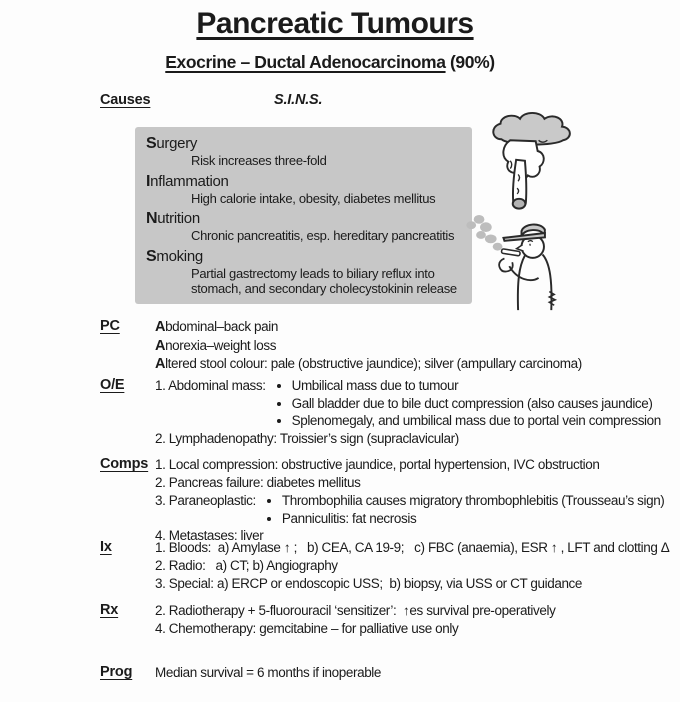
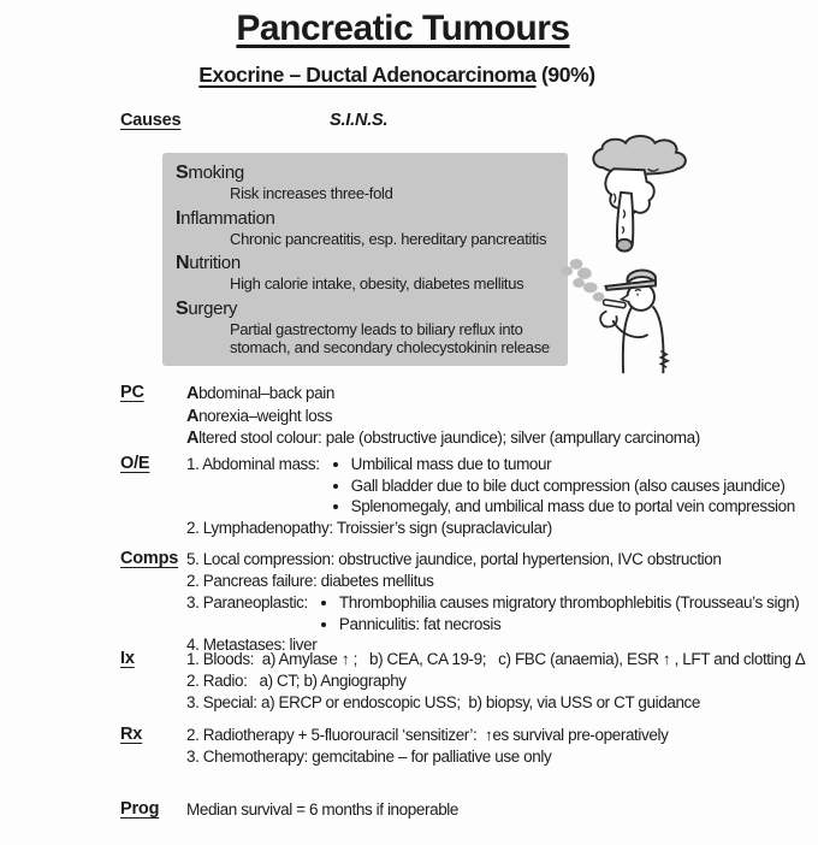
  Pancreatic Tumours
  Exocrine – Ductal Adenocarcinoma (90%)
  Causes
  S.I.N.S.
- Surgery
+ Smoking
  Risk increases three-fold
  Inflammation
- High calorie intake, obesity, diabetes mellitus
+ Chronic pancreatitis, esp. hereditary pancreatitis
  Nutrition
- Chronic pancreatitis, esp. hereditary pancreatitis
+ High calorie intake, obesity, diabetes mellitus
- Smoking
+ Surgery
  Partial gastrectomy leads to biliary reflux into stomach, and secondary cholecystokinin release
  PC
  Abdominal–back pain
  Anorexia–weight loss
  Altered stool colour: pale (obstructive jaundice); silver (ampullary carcinoma)
  O/E
  1. Abdominal mass:
  Umbilical mass due to tumour
  Gall bladder due to bile duct compression (also causes jaundice)
  Splenomegaly, and umbilical mass due to portal vein compression
  2. Lymphadenopathy: Troissier’s sign (supraclavicular)
  Comps
- 1. Local compression: obstructive jaundice, portal hypertension, IVC obstruction
+ 5. Local compression: obstructive jaundice, portal hypertension, IVC obstruction
  2. Pancreas failure: diabetes mellitus
  3. Paraneoplastic:
  Thrombophilia causes migratory thrombophlebitis (Trousseau’s sign)
  Panniculitis: fat necrosis
  4. Metastases: liver
  Ix
  1. Bloods: a) Amylase ↑ ; b) CEA, CA 19-9; c) FBC (anaemia), ESR ↑ , LFT and clotting Δ
  2. Radio: a) CT; b) Angiography
  3. Special: a) ERCP or endoscopic USS; b) biopsy, via USS or CT guidance
  Rx
  2. Radiotherapy + 5-fluorouracil ‘sensitizer’: ↑es survival pre-operatively
- 4. Chemotherapy: gemcitabine – for palliative use only
+ 3. Chemotherapy: gemcitabine – for palliative use only
  Prog
  Median survival = 6 months if inoperable
